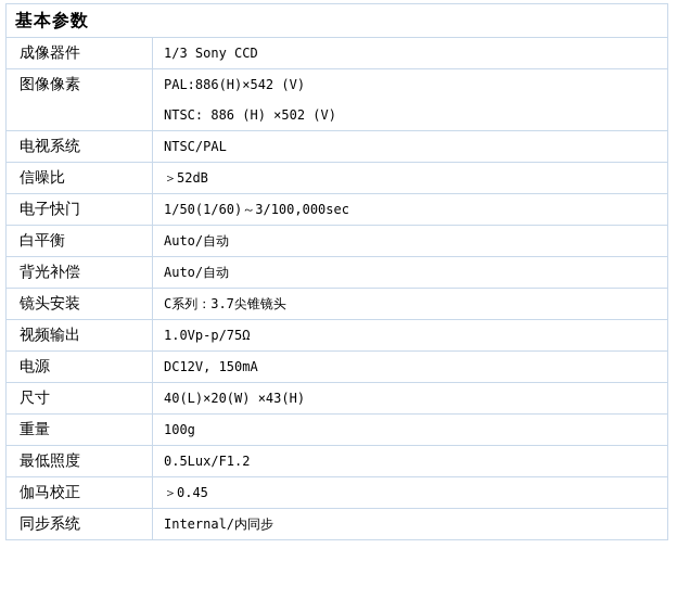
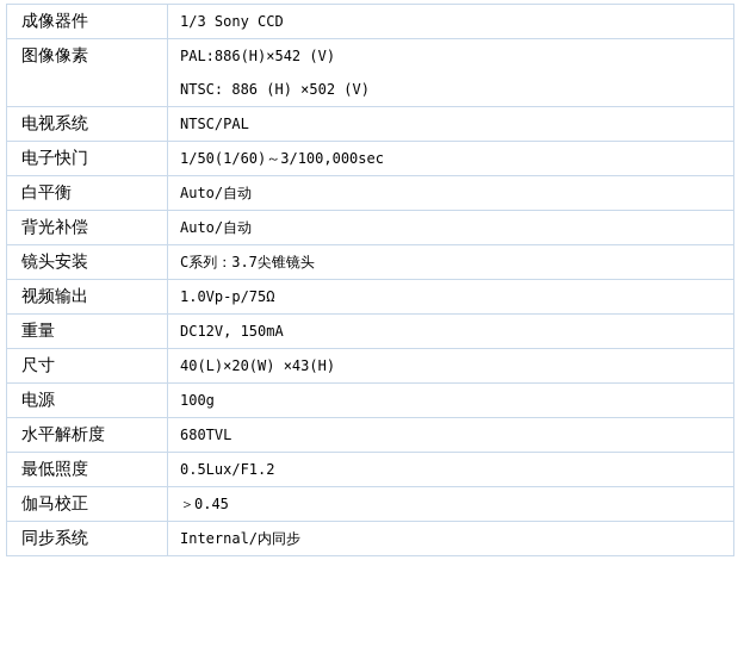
- 基本参数
  成像器件	1/3 Sony CCD
  图像像素	PAL:886(H)×542 (V)NTSC: 886 (H) ×502 (V)
  电视系统	NTSC/PAL
- 信噪比	＞52dB
  电子快门	1/50(1/60)～3/100,000sec
  白平衡	Auto/自动
  背光补偿	Auto/自动
  镜头安装	C系列：3.7尖锥镜头
  视频输出	1.0Vp-p/75Ω
- 电源	DC12V, 150mA
+ 重量	DC12V, 150mA
  尺寸	40(L)×20(W) ×43(H)
- 重量	100g
+ 电源	100g
+ 水平解析度	680TVL
  最低照度	0.5Lux/F1.2
  伽马校正	＞0.45
  同步系统	Internal/内同步
